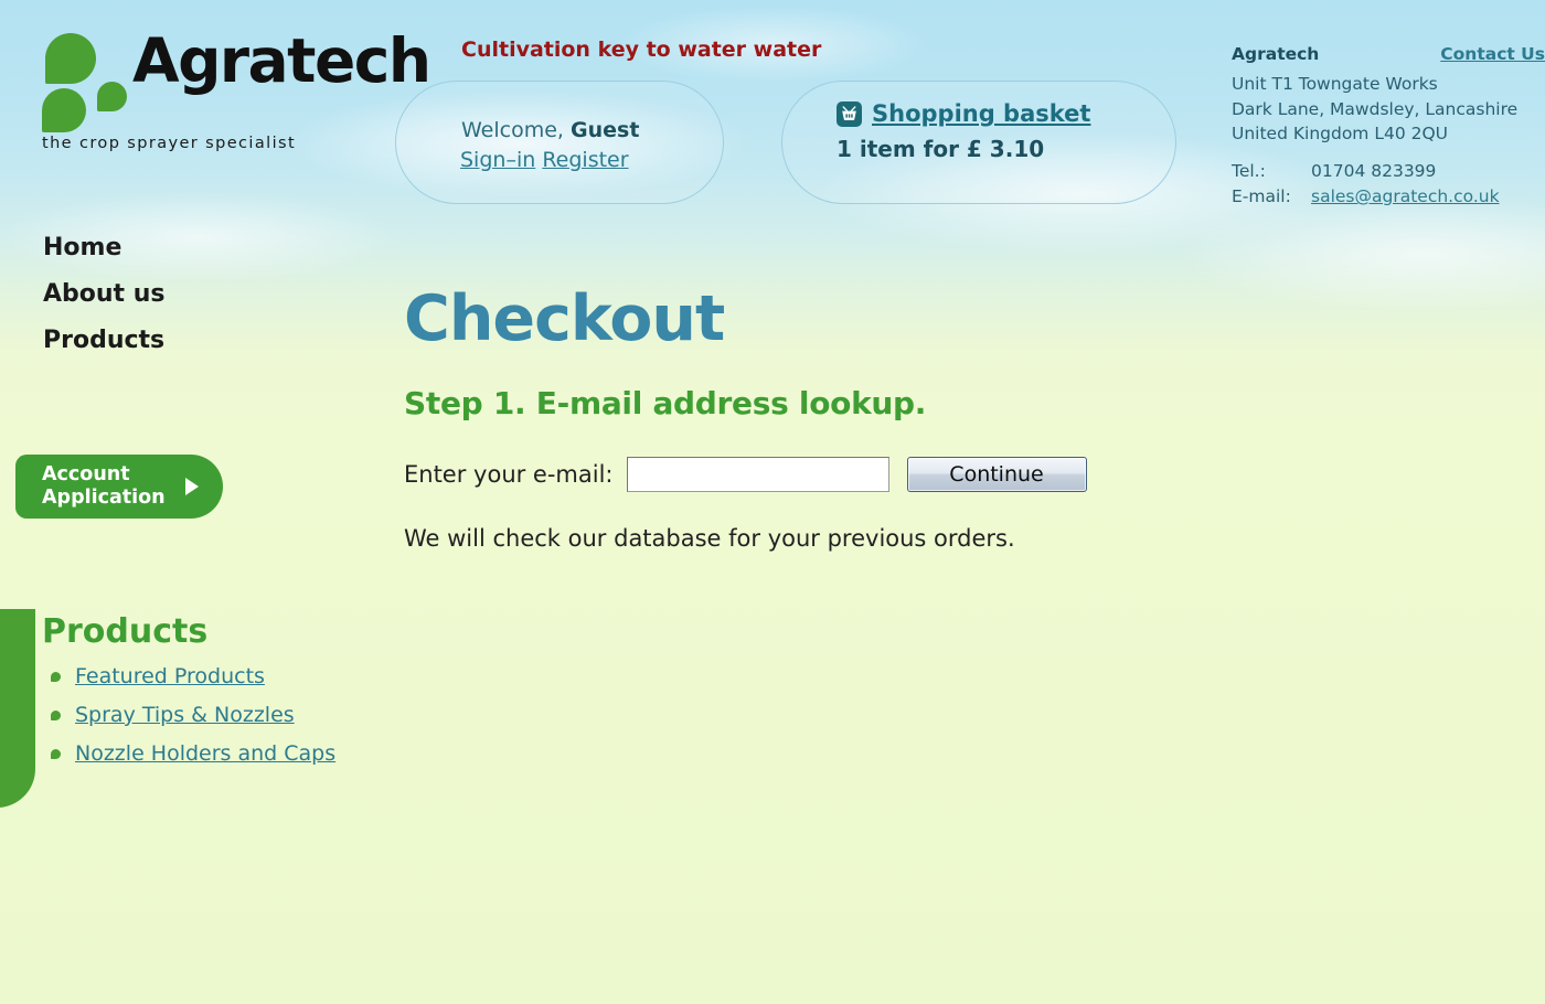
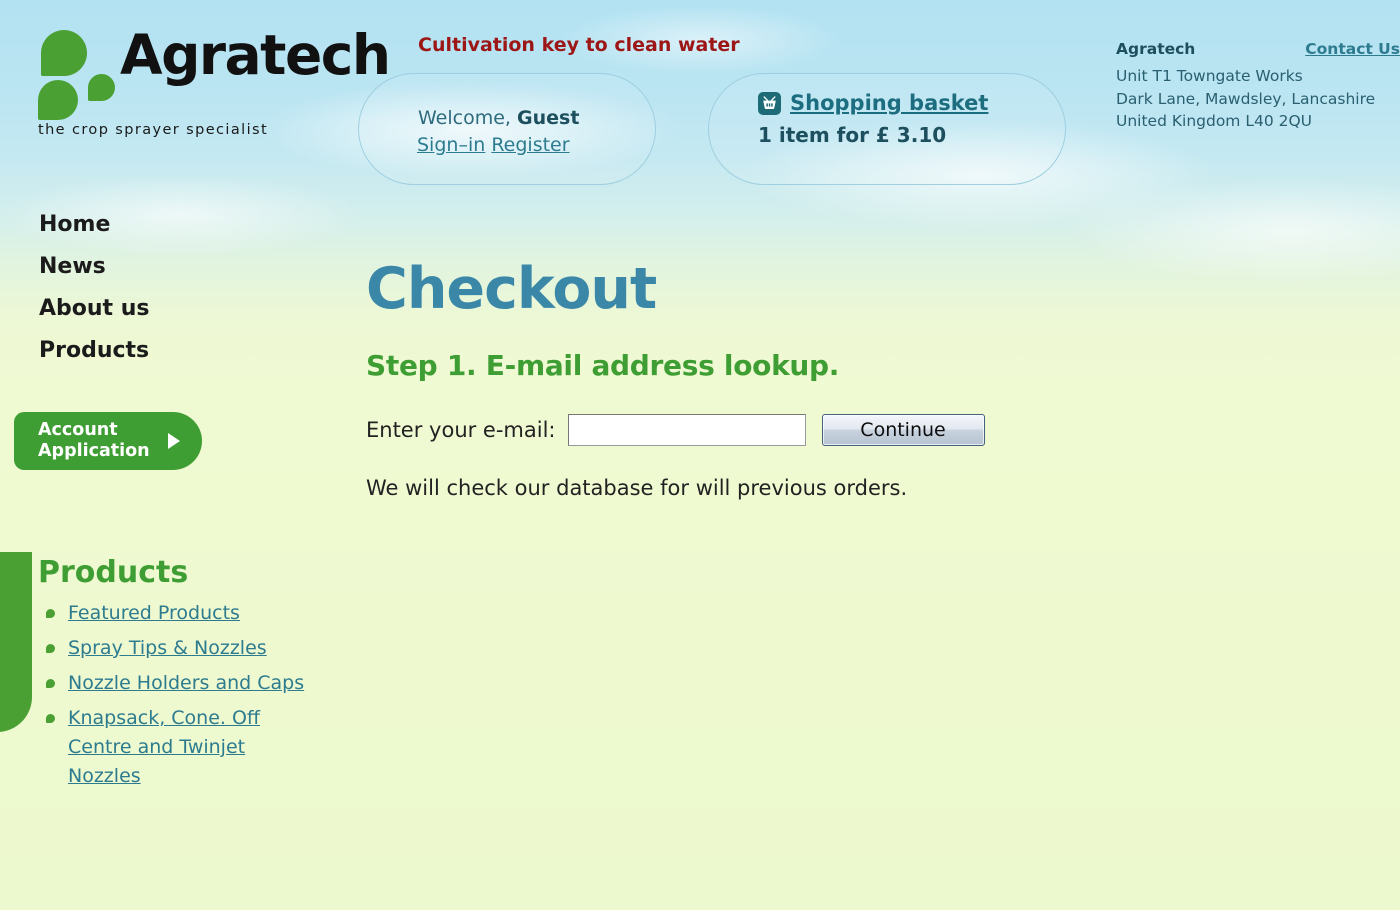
  Agratech
  the crop sprayer specialist
- Cultivation key to water water
+ Cultivation key to clean water
  Welcome, Guest
  Sign–in Register
  Shopping basket
  1 item for £ 3.10
  Agratech
  Contact Us
  Unit T1 Towngate Works
  Dark Lane, Mawdsley, Lancashire
  United Kingdom L40 2QU
- Tel.:	01704 823399
- E-mail:	sales@agratech.co.uk
  Home
+ News
  About us
  Products
  Account
  Application
  Products
  Featured Products
  Spray Tips & Nozzles
  Nozzle Holders and Caps
+ Knapsack, Cone. Off Centre and Twinjet Nozzles
  Checkout
  Step 1. E-mail address lookup.
  Enter your e-mail:
  Continue
- We will check our database for your previous orders.
+ We will check our database for will previous orders.
